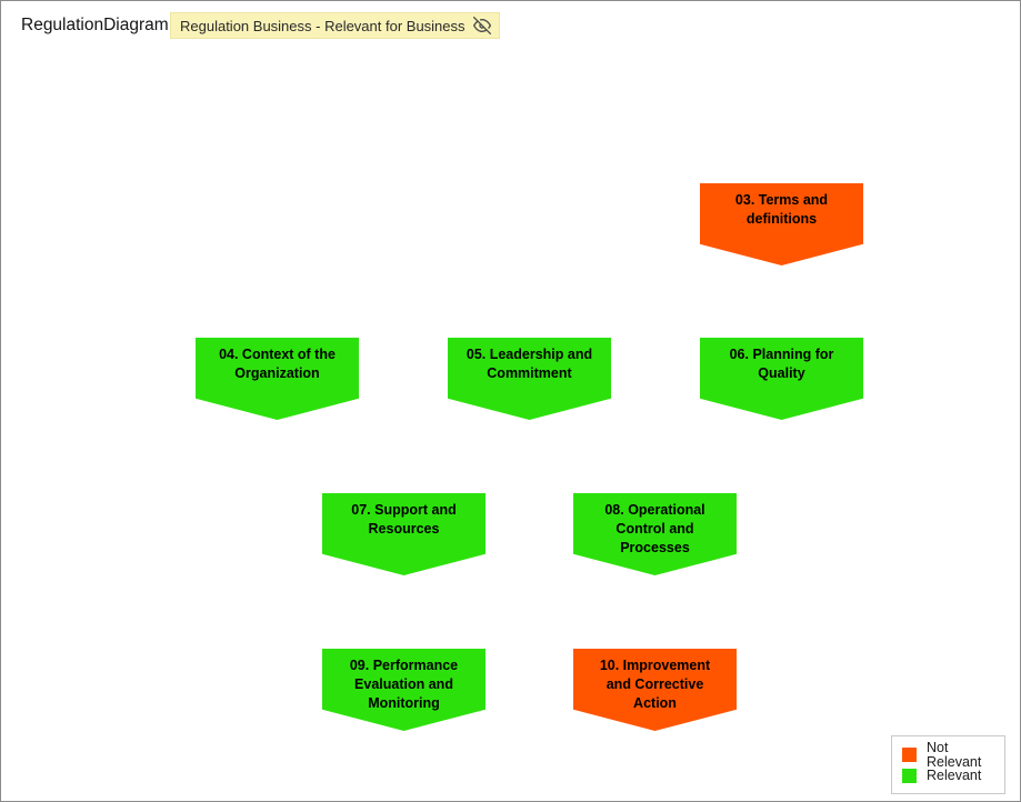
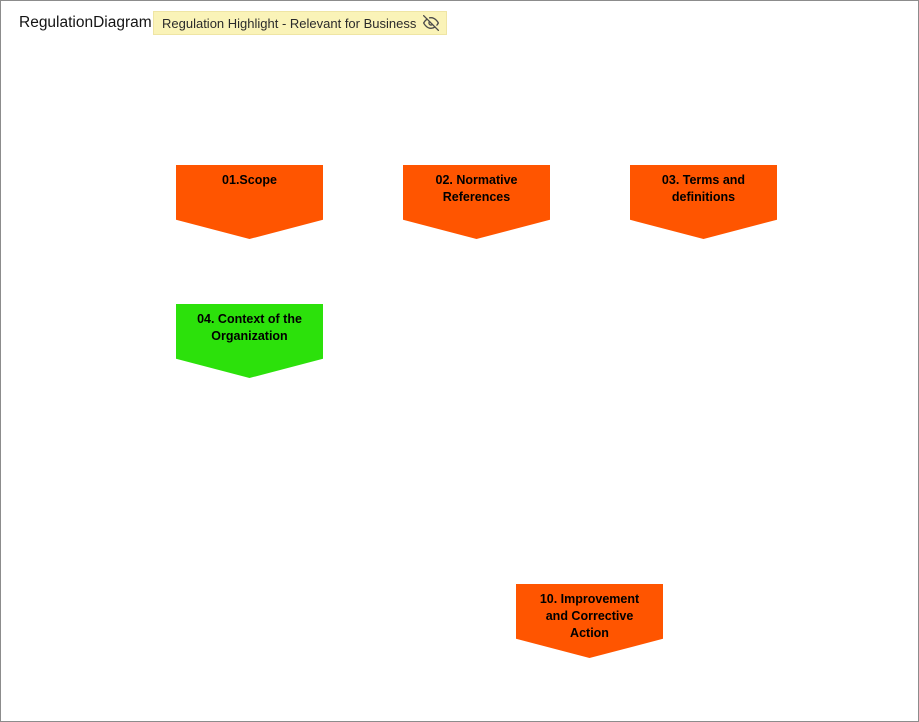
  RegulationDiagram
- Regulation Business - Relevant for Business
+ Regulation Highlight - Relevant for Business
+ 01.Scope
+ 02. Normative
+ References
  03. Terms and
  definitions
  04. Context of the
  Organization
- 05. Leadership and
- Commitment
- 06. Planning for
- Quality
- 07. Support and
- Resources
- 08. Operational
- Control and
- Processes
- 09. Performance
- Evaluation and
- Monitoring
  10. Improvement
  and Corrective
  Action
- Not Relevant
- Relevant
